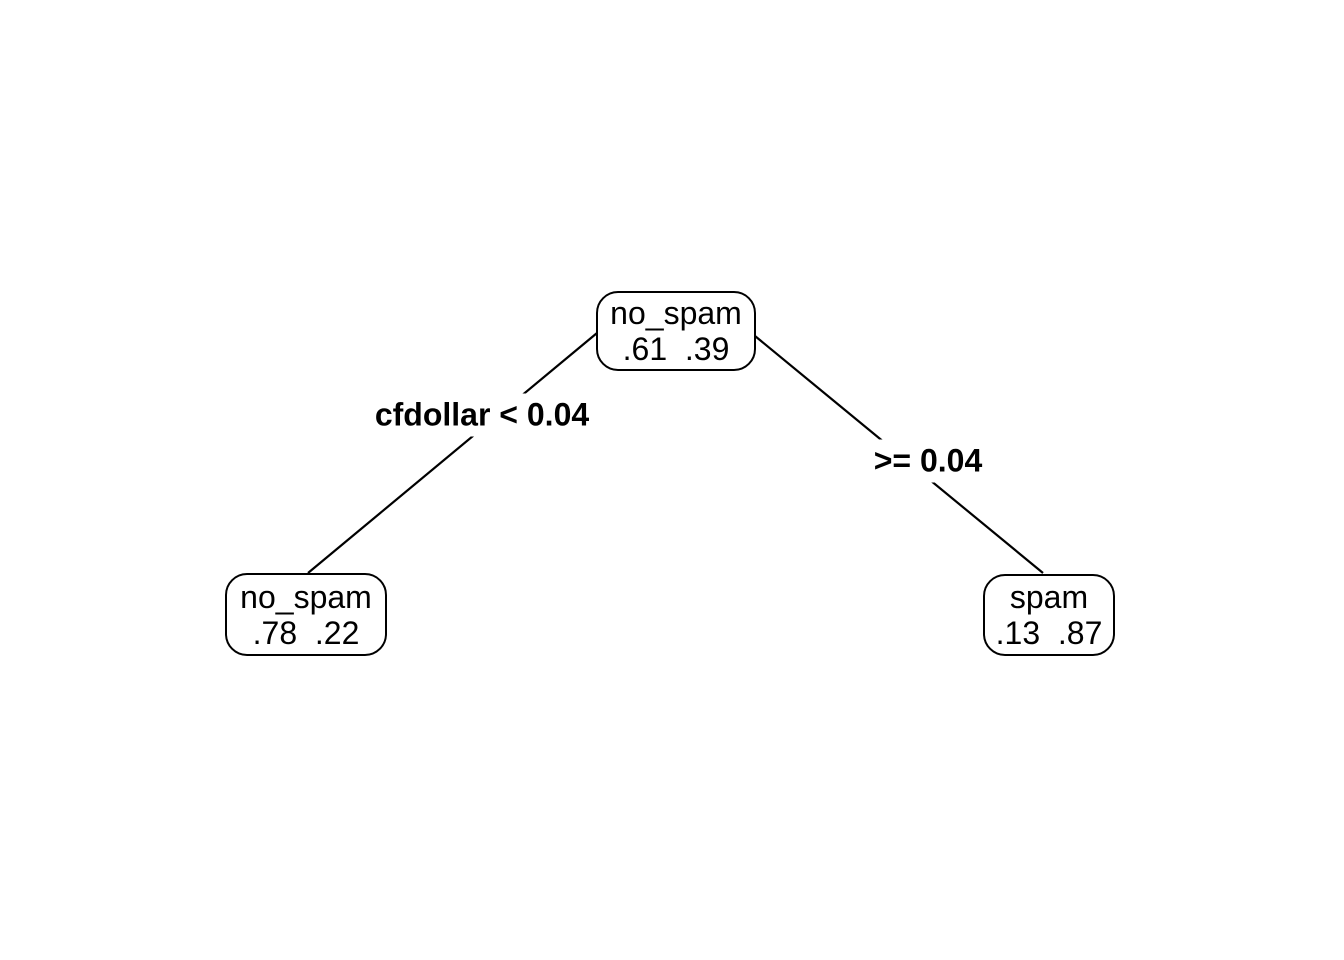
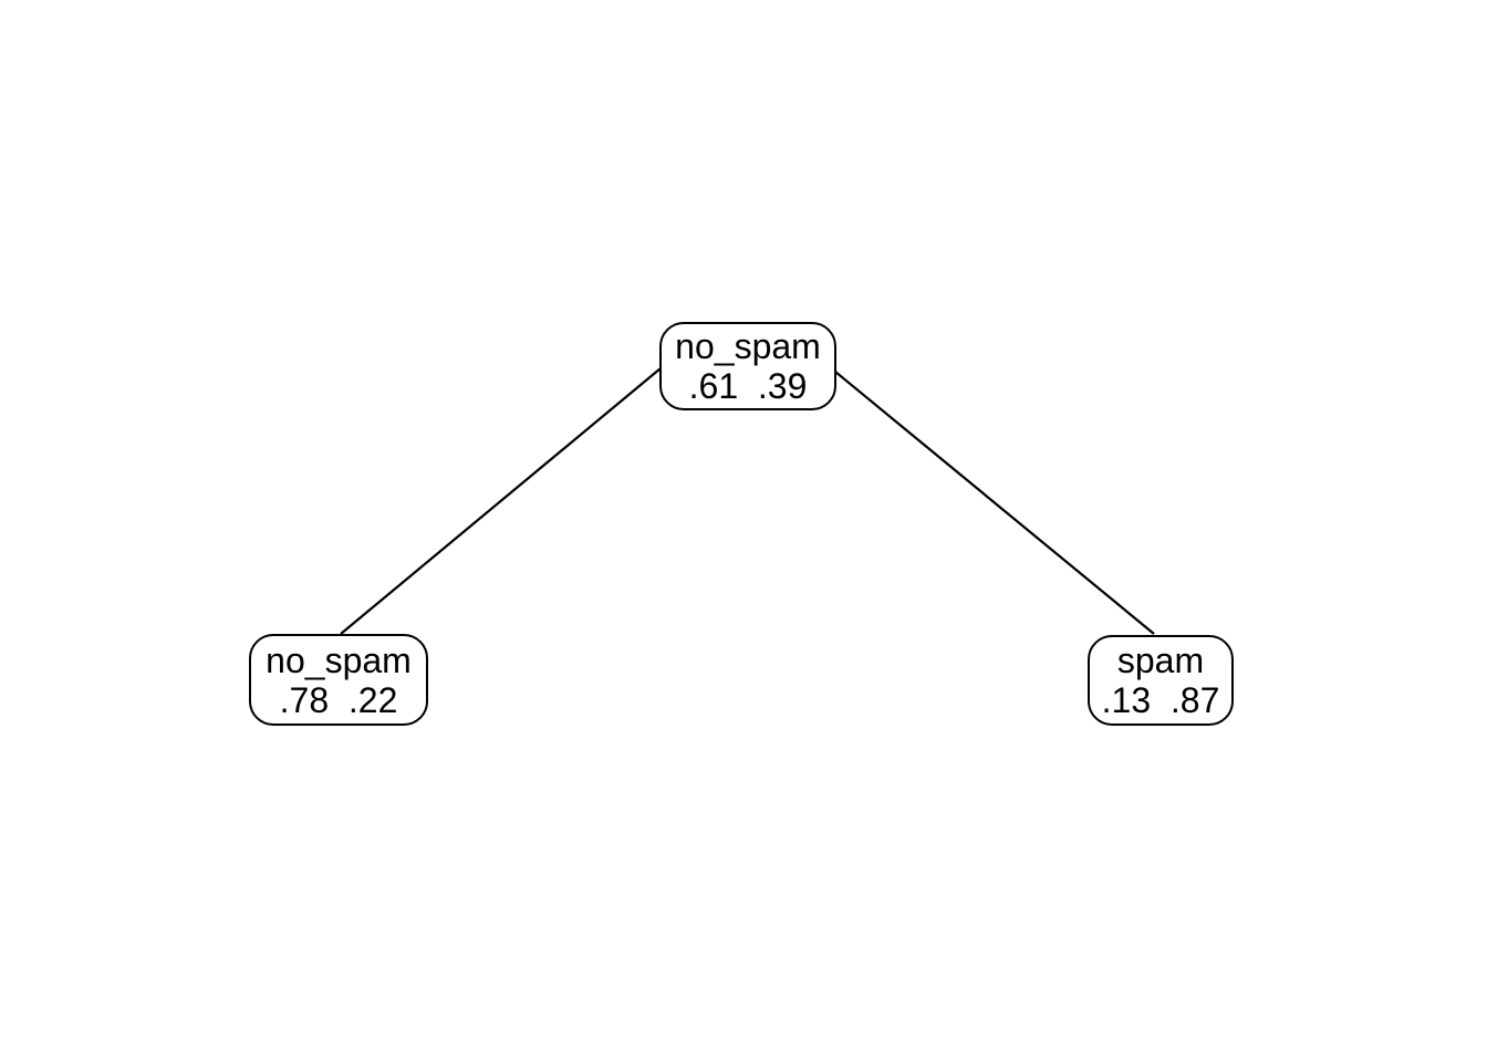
  no_spam
  .61 .39
- cfdollar < 0.04
- >= 0.04
  no_spam
  .78 .22
  spam
  .13 .87
